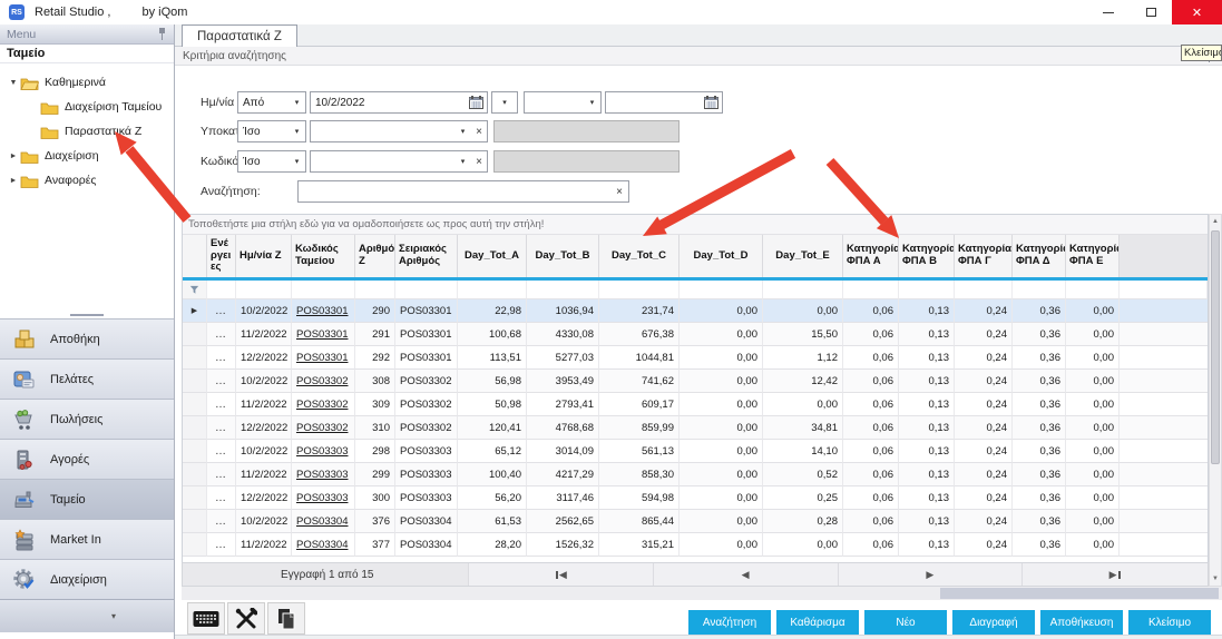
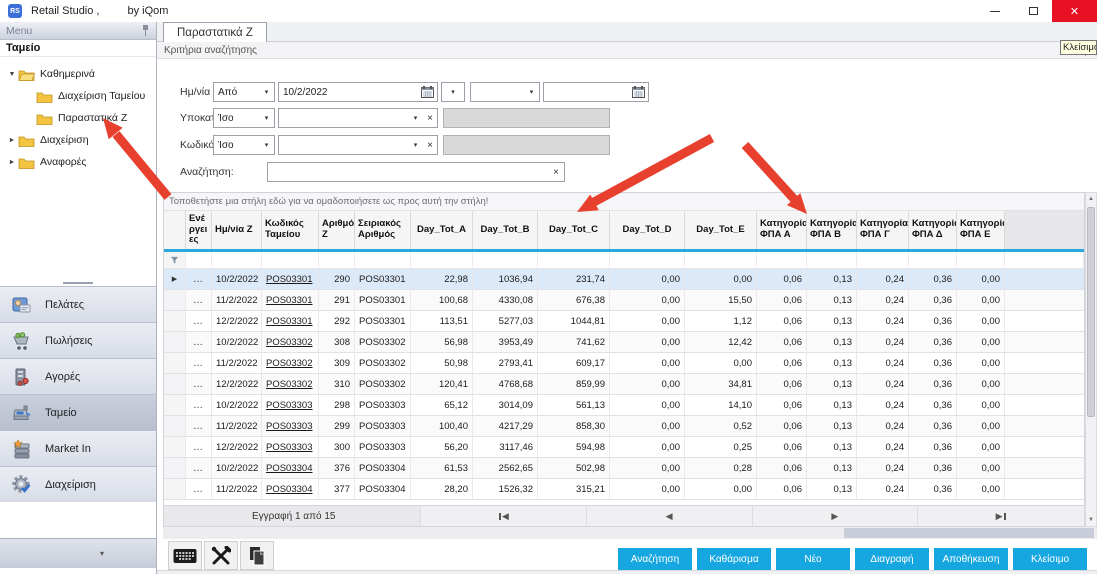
  Retail Studio ,
  by iQom
  ✕
  Menu
  Ταμείο
  Καθημερινά
  Διαχείριση Ταμείου
  Παραστατικά Z
  Διαχείριση
  Αναφορές
- Αποθήκη
  Πελάτες
  Πωλήσεις
  Αγορές
  Ταμείο
  Market In
  Διαχείριση
  ▾
  Παραστατικά Z
  Κριτήρια αναζήτησης
  Ημ/νία
  Από
  10/2/2022
  Ίσο
  ×
  Ίσο
  ×
  Αναζήτηση:
  ×
  Τοποθετήστε μια στήλη εδώ για να ομαδοποιήσετε ως προς αυτή την στήλη!
  Ενέργειες
  Ημ/νία Z
  Κωδικός Ταμείου
  Αριθμό Z
  Σειριακός Αριθμός
  Day_Tot_A
  Day_Tot_B
  Day_Tot_C
  Day_Tot_D
  Day_Tot_E
  Κατηγορία ΦΠΑ Α
  Κατηγορία ΦΠΑ Β
  Κατηγορία ΦΠΑ Γ
  Κατηγορί ΦΠΑ Δ
  Κατηγορί ΦΠΑ Ε
  …
  10/2/2022
  POS03301
  290
  POS03301
  22,98
  1036,94
  231,74
  0,00
  0,00
  0,06
  0,13
  0,24
  0,36
  0,00
  …
  11/2/2022
  POS03301
  291
  POS03301
  100,68
  4330,08
  676,38
  0,00
  15,50
  0,06
  0,13
  0,24
  0,36
  0,00
  …
  12/2/2022
  POS03301
  292
  POS03301
  113,51
  5277,03
  1044,81
  0,00
  1,12
  0,06
  0,13
  0,24
  0,36
  0,00
  …
  10/2/2022
  POS03302
  308
  POS03302
  56,98
  3953,49
  741,62
  0,00
  12,42
  0,06
  0,13
  0,24
  0,36
  0,00
  …
  11/2/2022
  POS03302
  309
  POS03302
  50,98
  2793,41
  609,17
  0,00
  0,00
  0,06
  0,13
  0,24
  0,36
  0,00
  …
  12/2/2022
  POS03302
  310
  POS03302
  120,41
  4768,68
  859,99
  0,00
  34,81
  0,06
  0,13
  0,24
  0,36
  0,00
  …
  10/2/2022
  POS03303
  298
  POS03303
  65,12
  3014,09
  561,13
  0,00
  14,10
  0,06
  0,13
  0,24
  0,36
  0,00
  …
  11/2/2022
  POS03303
  299
  POS03303
  100,40
  4217,29
  858,30
  0,00
  0,52
  0,06
  0,13
  0,24
  0,36
  0,00
  …
  12/2/2022
  POS03303
  300
  POS03303
  56,20
  3117,46
  594,98
  0,00
  0,25
  0,06
  0,13
  0,24
  0,36
  0,00
  …
  10/2/2022
  POS03304
  376
  POS03304
  61,53
  2562,65
- 865,44
+ 502,98
  0,00
  0,28
  0,06
  0,13
  0,24
  0,36
  0,00
  …
  11/2/2022
  POS03304
  377
  POS03304
  28,20
  1526,32
  315,21
  0,00
  0,00
  0,06
  0,13
  0,24
  0,36
  0,00
  Εγγραφή 1 από 15
  ◀
  ◀
  ▶
  ▶
  Αναζήτηση
  Καθάρισμα
  Νέο
  Διαγραφή
  Αποθήκευση
  Κλείσιμο
  Κλείσιμ
